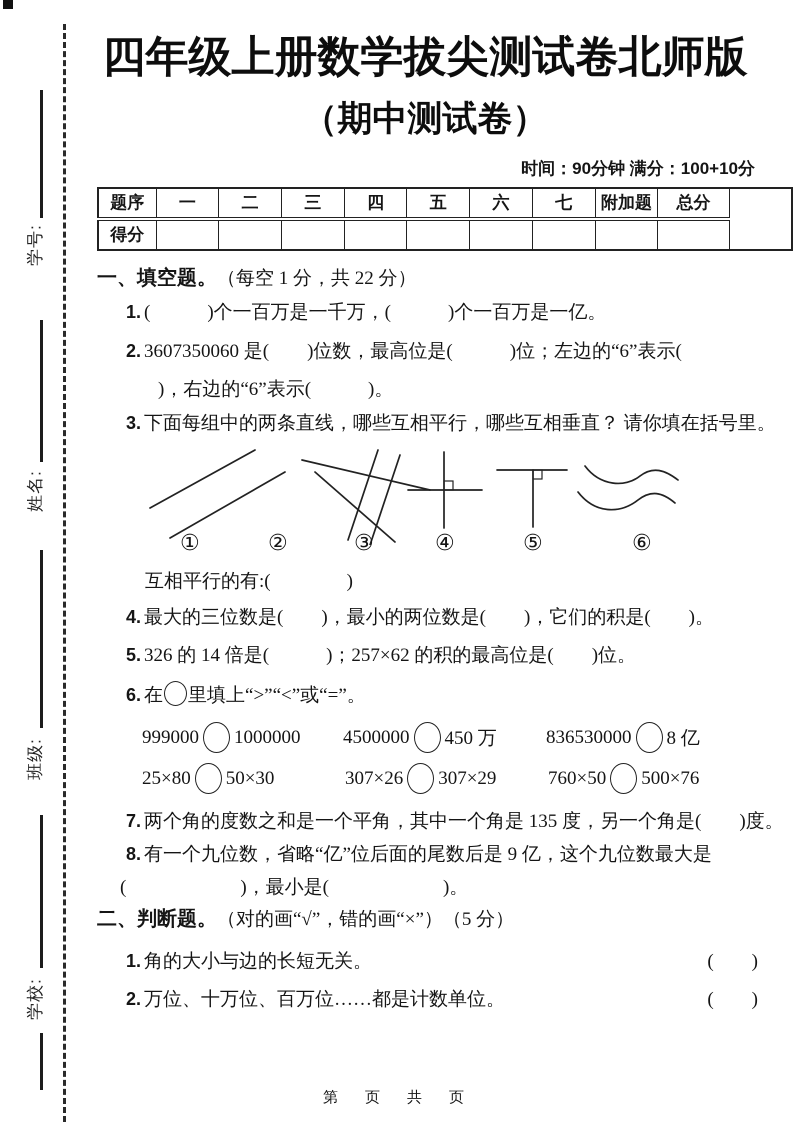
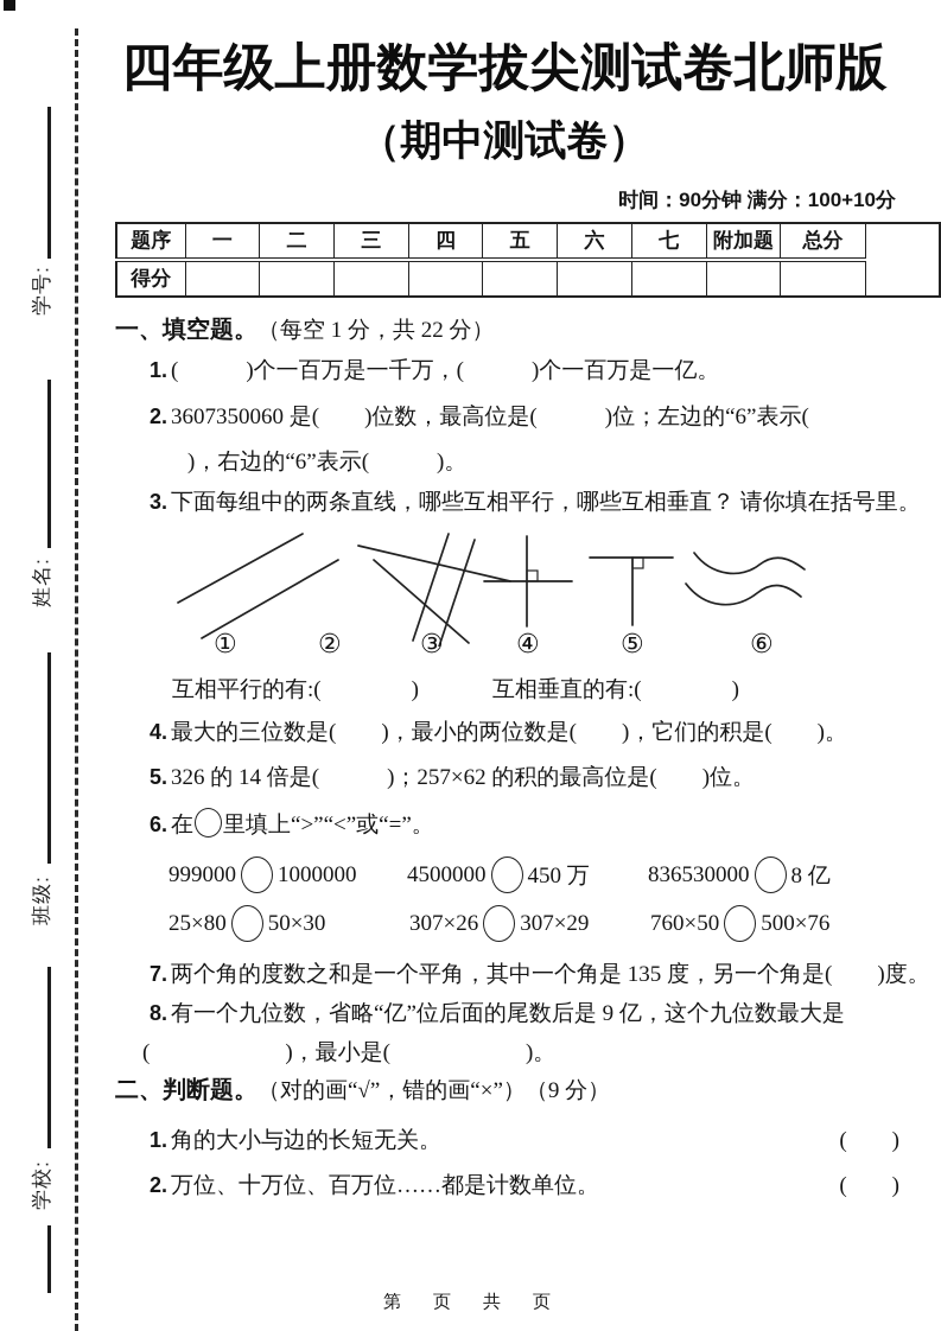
  四年级上册数学拔尖测试卷北师版
  （期中测试卷）
  时间：90分钟 满分：100+10分
  题序	一	二	三	四	五	六	七	附加题	总分
  得分
  一、填空题。（每空 1 分，共 22 分）
  1. ( )个一百万是一千万，( )个一百万是一亿。
  2. 3607350060 是( )位数，最高位是( )位；左边的“6”表示(
  )，右边的“6”表示( )。
  3. 下面每组中的两条直线，哪些互相平行，哪些互相垂直？ 请你填在括号里。
  ①
  ②
  ③
  ④
  ⑤
  ⑥
  互相平行的有:( )
+ 互相垂直的有:( )
  4. 最大的三位数是( )，最小的两位数是( )，它们的积是( )。
  5. 326 的 14 倍是( )；257×62 的积的最高位是( )位。
  6. 在 里填上“>”“<”或“=”。
  999000
  1000000
  4500000
  450 万
  836530000
  8 亿
  25×80
  50×30
  307×26
  307×29
  760×50
  500×76
  7. 两个角的度数之和是一个平角，其中一个角是 135 度，另一个角是( )度。
  8. 有一个九位数，省略“亿”位后面的尾数后是 9 亿，这个九位数最大是
  ( )，最小是( )。
- 二、判断题。（对的画“√”，错的画“×”）（5 分）
+ 二、判断题。（对的画“√”，错的画“×”）（9 分）
  1. 角的大小与边的长短无关。
  ( )
  2. 万位、十万位、百万位……都是计数单位。
  ( )
  第 页 共 页
